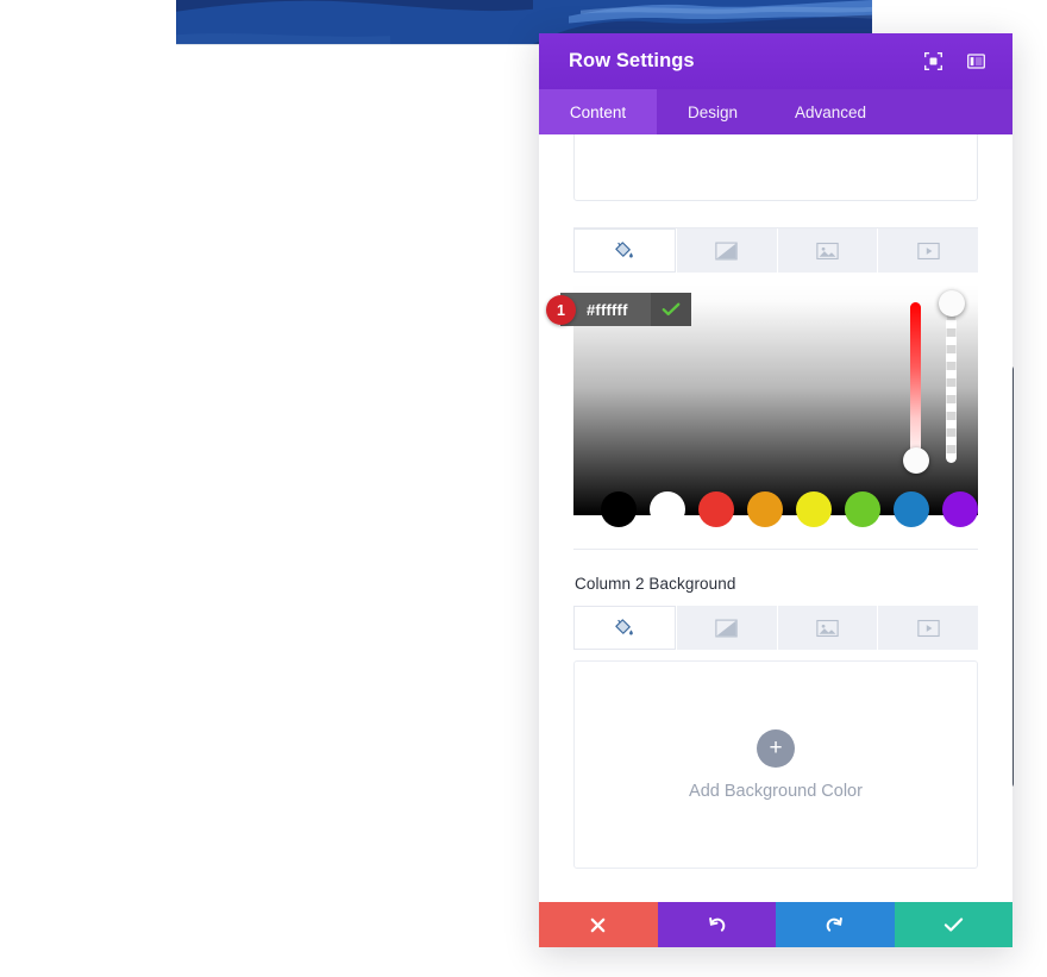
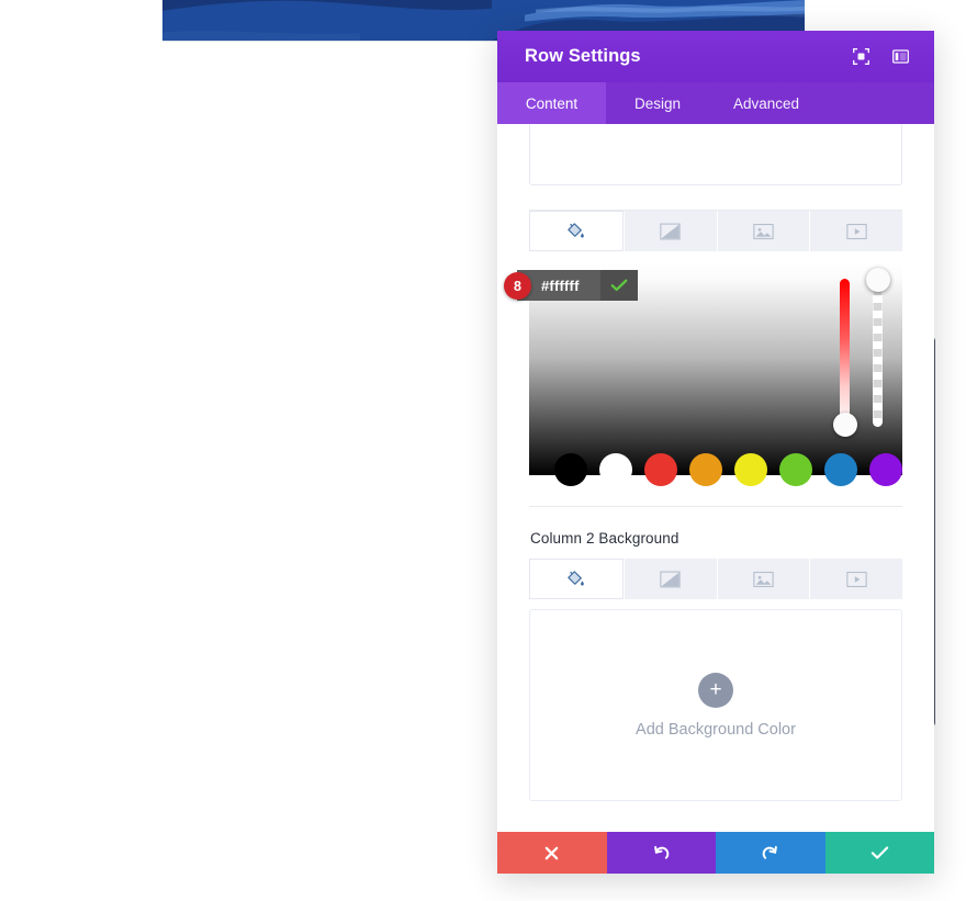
  Row Settings
  Content
  Design
  Advanced
- 1
+ 8
  #ffffff
  Column 2 Background
  +
  Add Background Color
